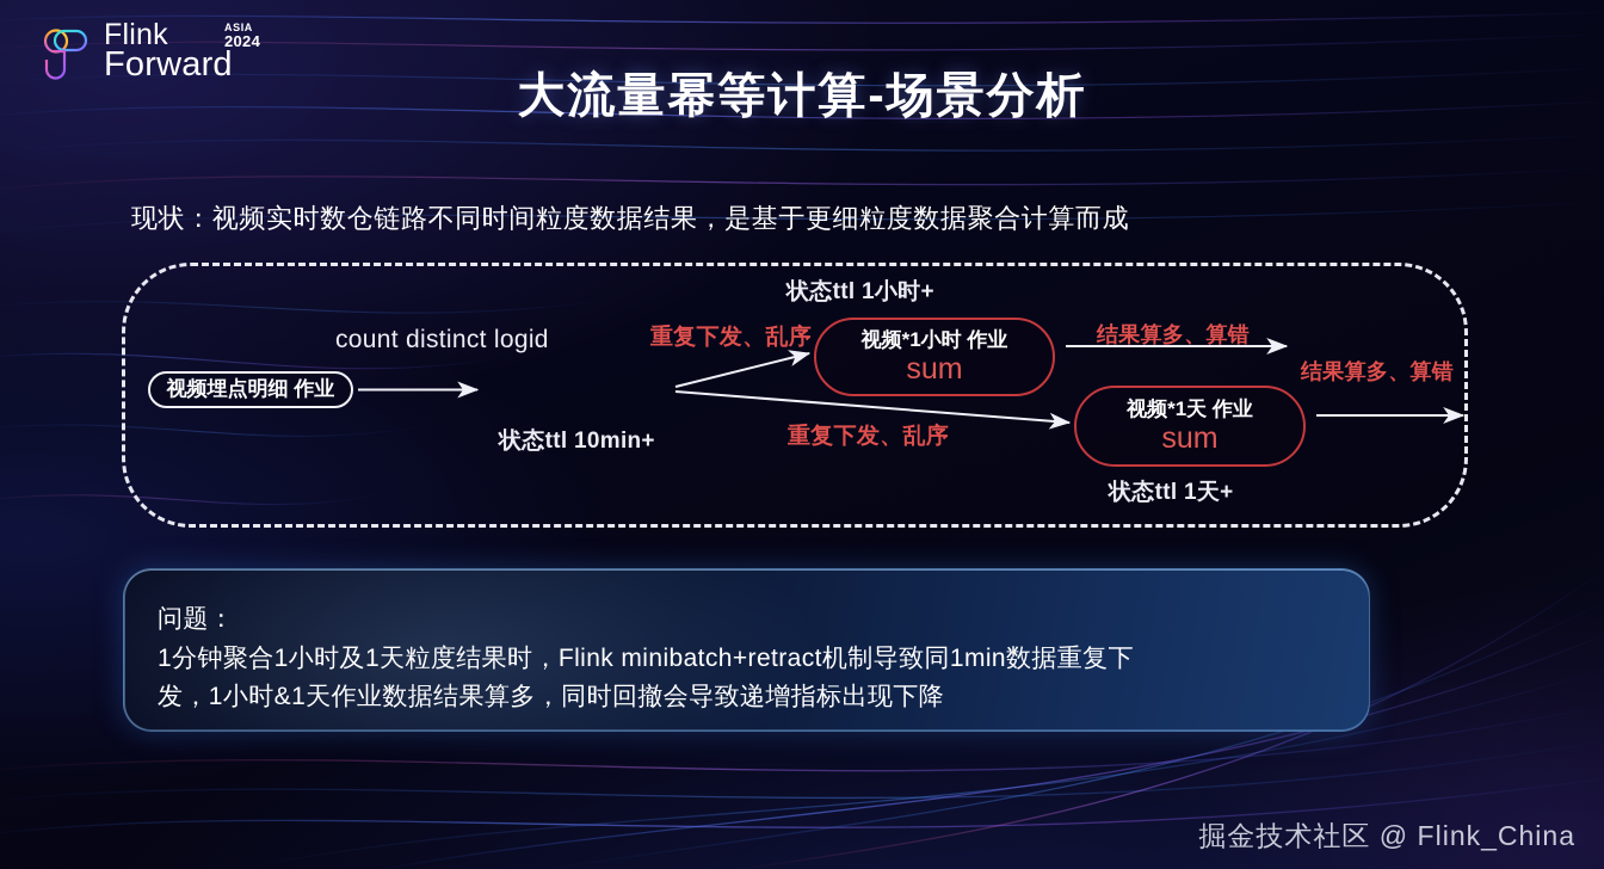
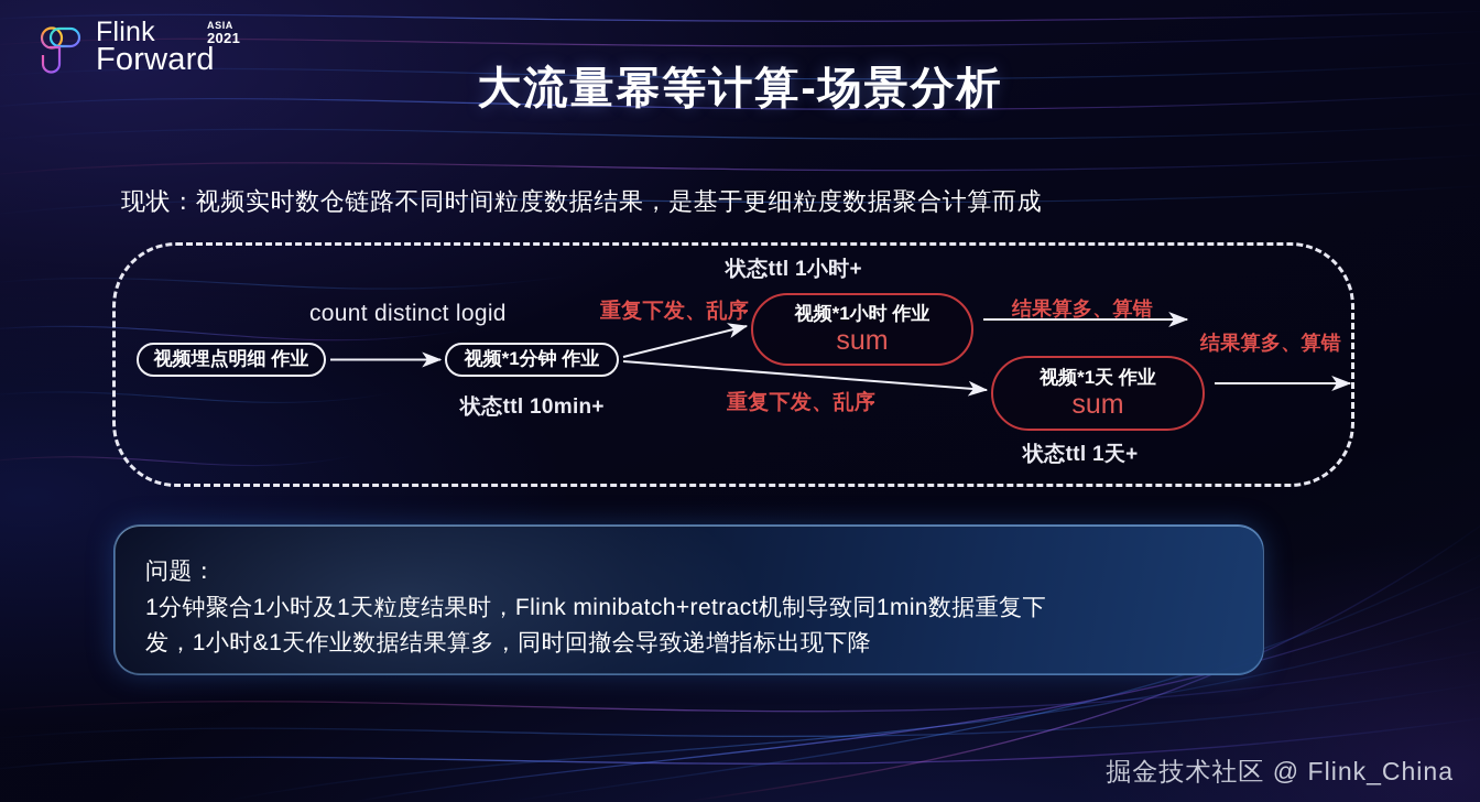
  Flink
  Forward
  ASIA
- 2024
+ 2021
  大流量幂等计算-场景分析
  现状：视频实时数仓链路不同时间粒度数据结果，是基于更细粒度数据聚合计算而成
  视频埋点明细 作业
+ 视频*1分钟 作业
  视频*1小时 作业
  sum
  视频*1天 作业
  sum
  count distinct logid
  状态ttl 10min+
  状态ttl 1小时+
  状态ttl 1天+
  重复下发、乱序
  重复下发、乱序
  结果算多、算错
  结果算多、算错
  问题：
  1分钟聚合1小时及1天粒度结果时，Flink minibatch+retract机制导致同1min数据重复下
  发，1小时&1天作业数据结果算多，同时回撤会导致递增指标出现下降
  掘金技术社区 @ Flink_China
